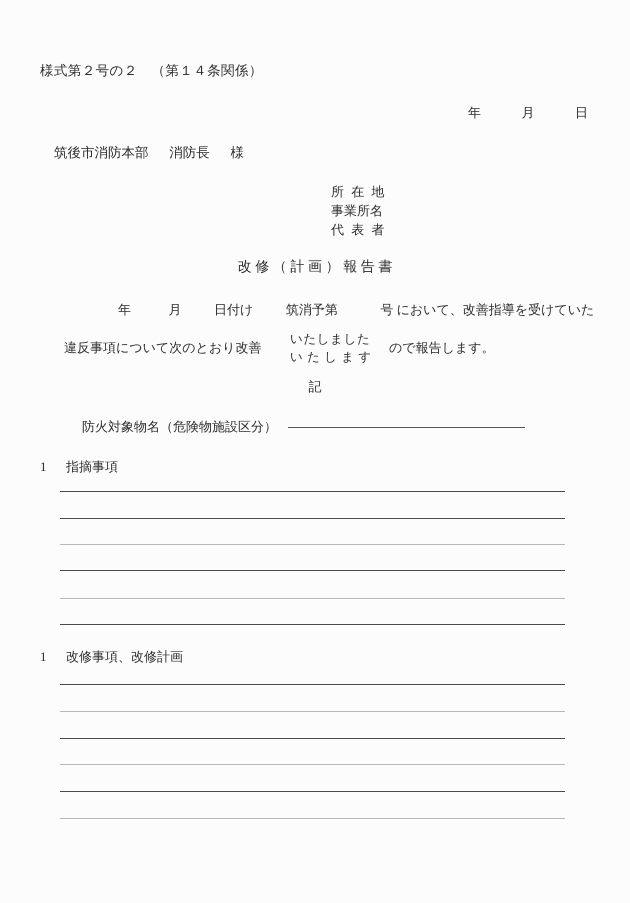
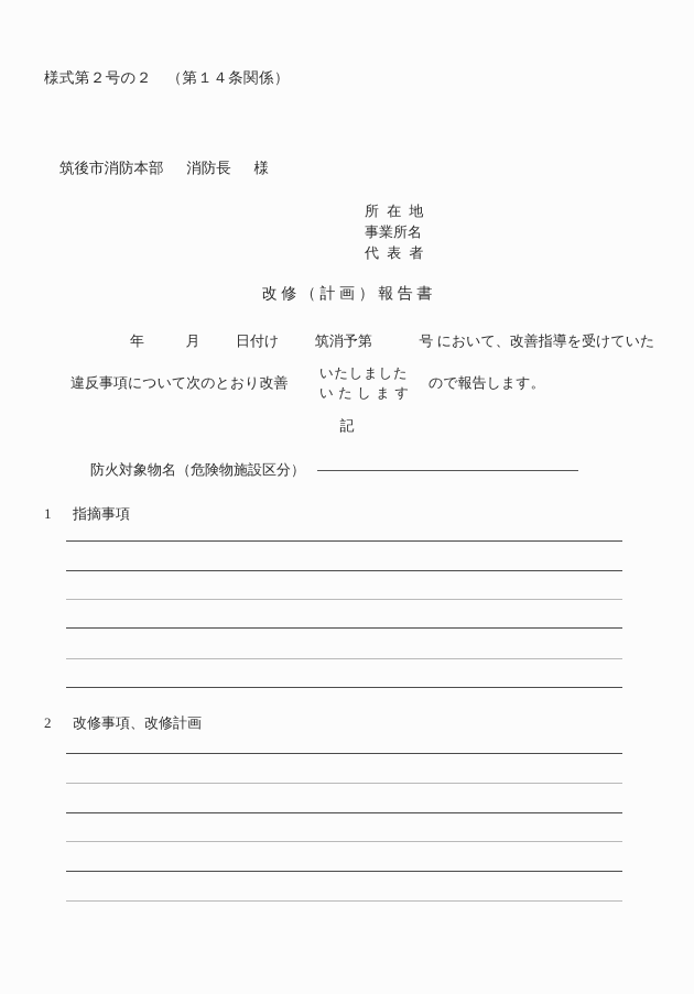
  様式第２号の２ （第１４条関係）
- 年 月 日
  筑後市消防本部 消防長 様
  所在地
  事業所名
  代表者
  改修（計画）報告書
  年 月 日付け 筑消予第 号 において、改善指導を受けていた
  違反事項について次のとおり改善
  いたしました
  いたします
  ので報告します。
  記
  防火対象物名（危険物施設区分）
  1 指摘事項
- 1 改修事項、改修計画
+ 2 改修事項、改修計画
